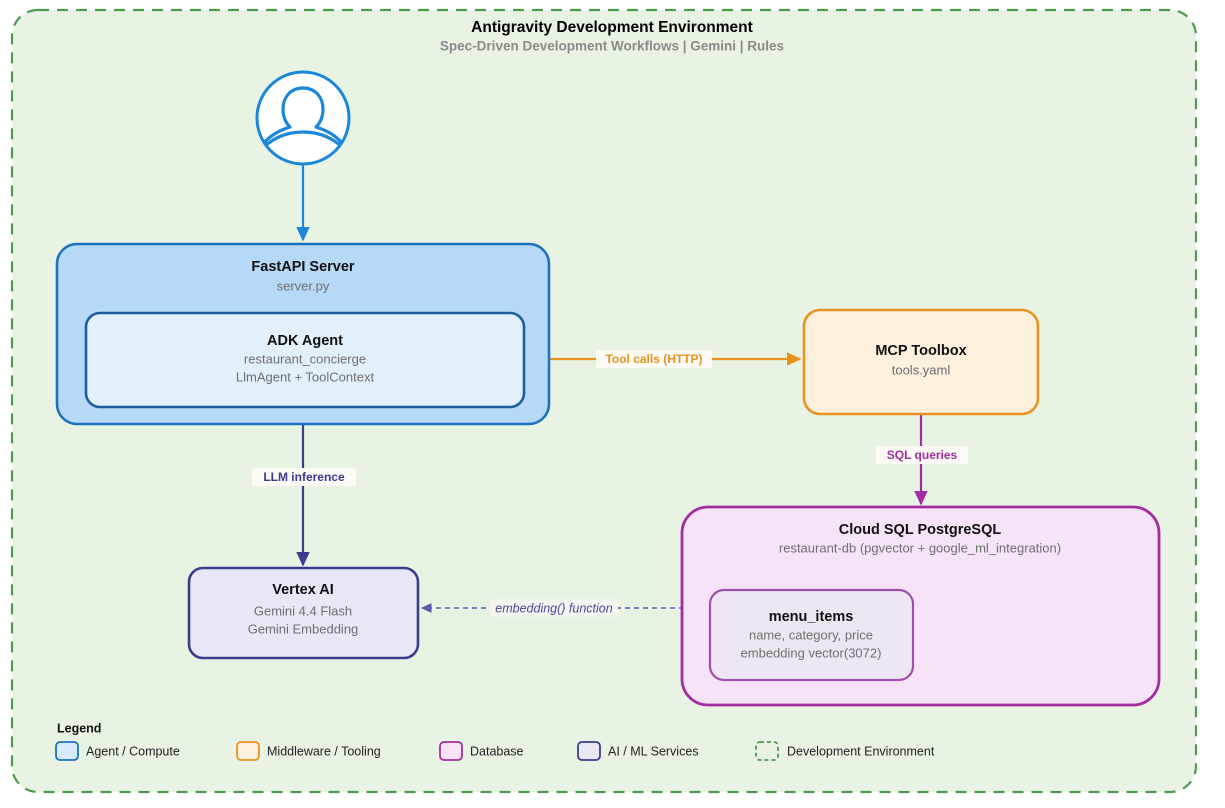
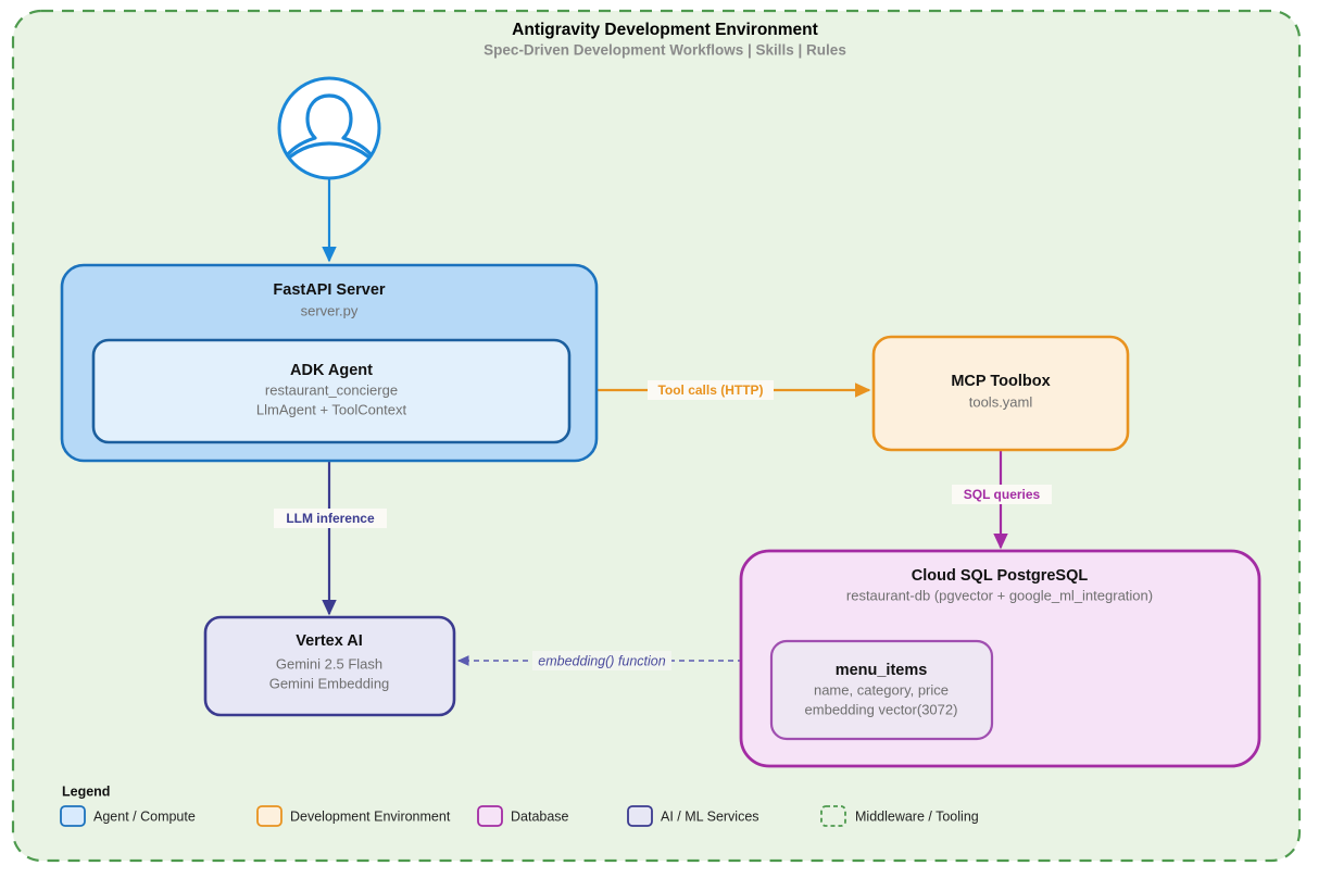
  Antigravity Development Environment
- Spec-Driven Development Workflows | Gemini | Rules
+ Spec-Driven Development Workflows | Skills | Rules
  Tool calls (HTTP)
  SQL queries
  LLM inference
  embedding() function
  FastAPI Server
  server.py
  ADK Agent
  restaurant_concierge
  LlmAgent + ToolContext
  MCP Toolbox
  tools.yaml
  Cloud SQL PostgreSQL
  restaurant-db (pgvector + google_ml_integration)
  menu_items
  name, category, price
  embedding vector(3072)
  Vertex AI
- Gemini 4.4 Flash
+ Gemini 2.5 Flash
  Gemini Embedding
  Legend
  Agent / Compute
- Middleware / Tooling
+ Development Environment
  Database
  AI / ML Services
- Development Environment
+ Middleware / Tooling
